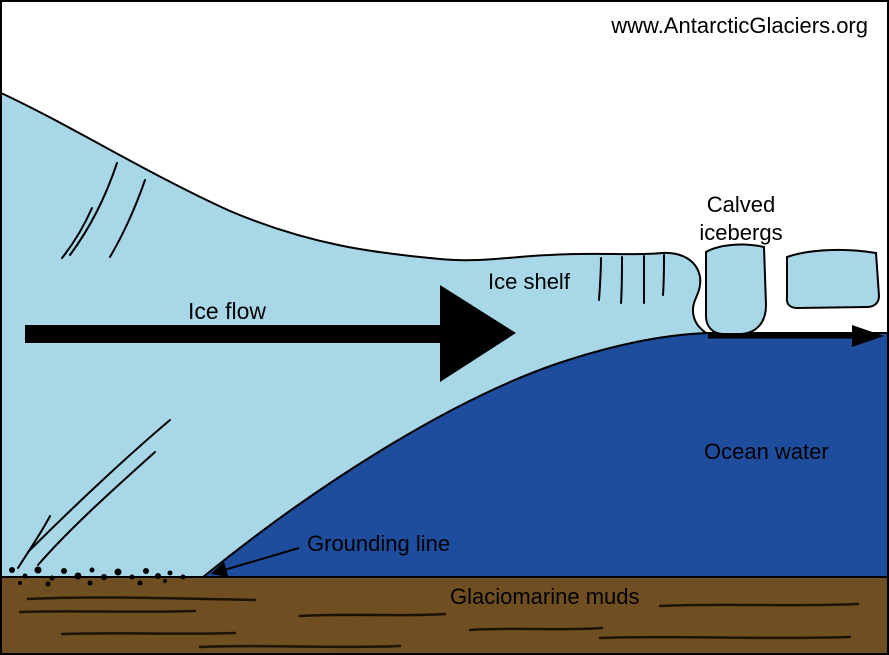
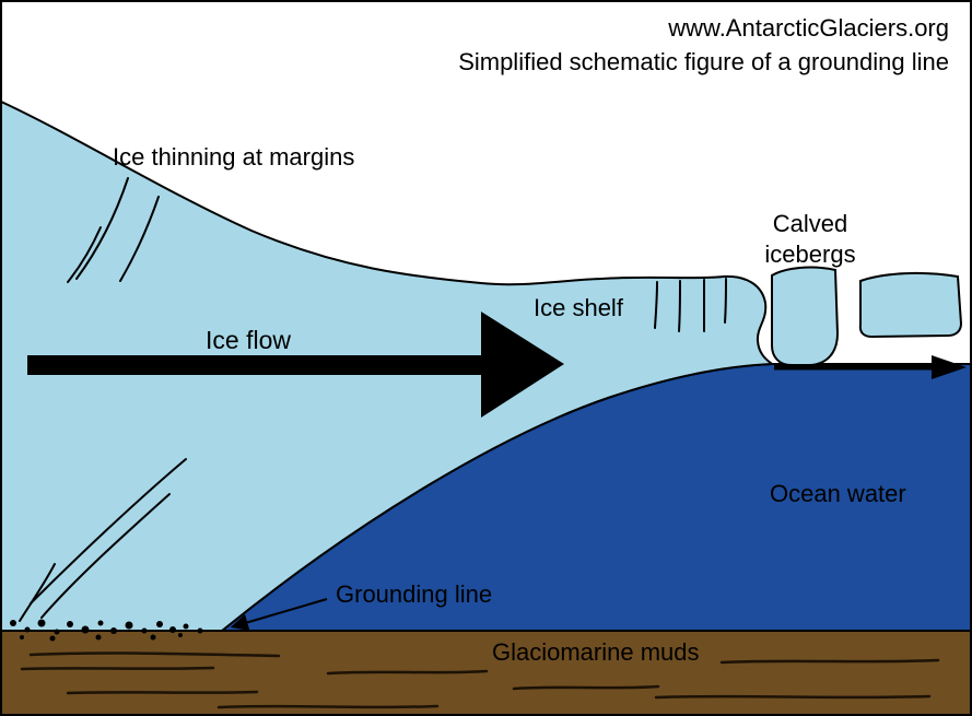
  www.AntarcticGlaciers.org
+ Simplified schematic figure of a grounding line
+ Ice thinning at margins
  Ice flow
  Ice shelf
  Calved
  icebergs
  Ocean water
  Grounding line
  Glaciomarine muds
